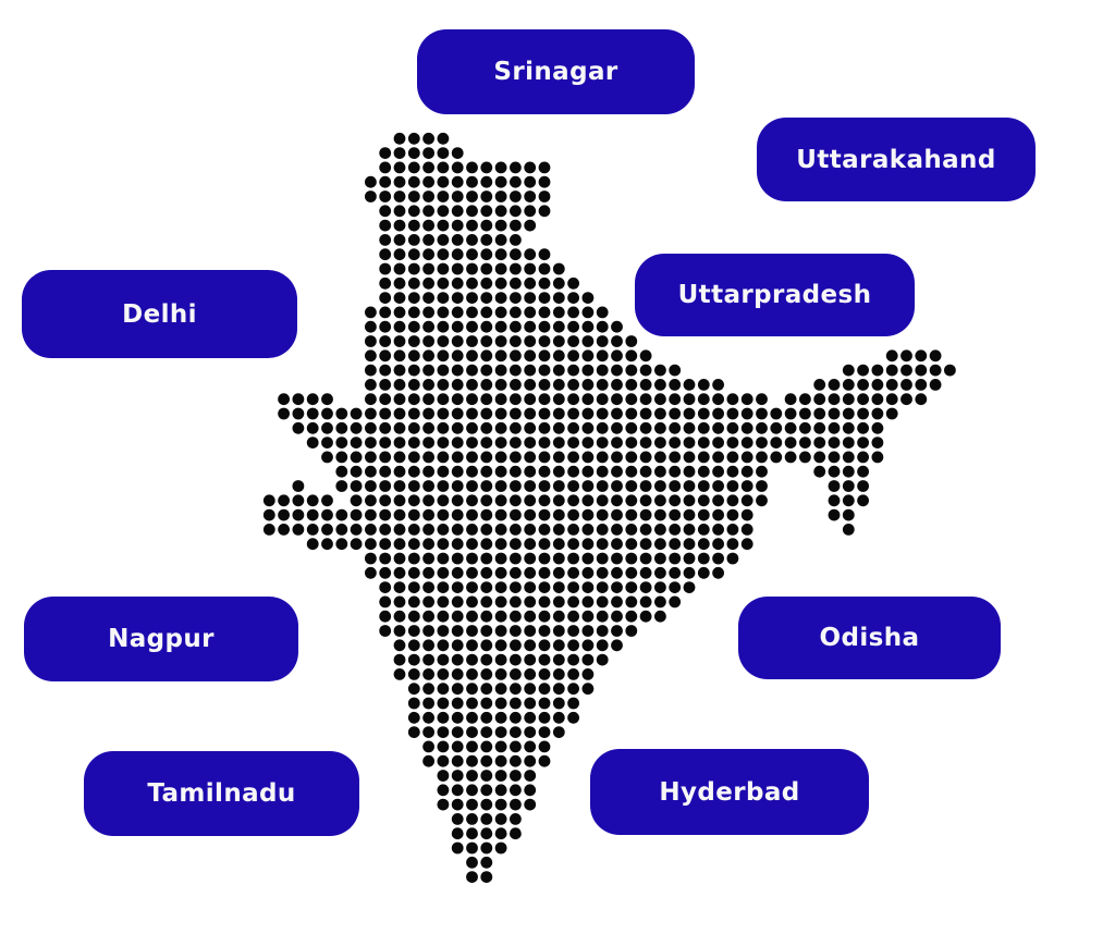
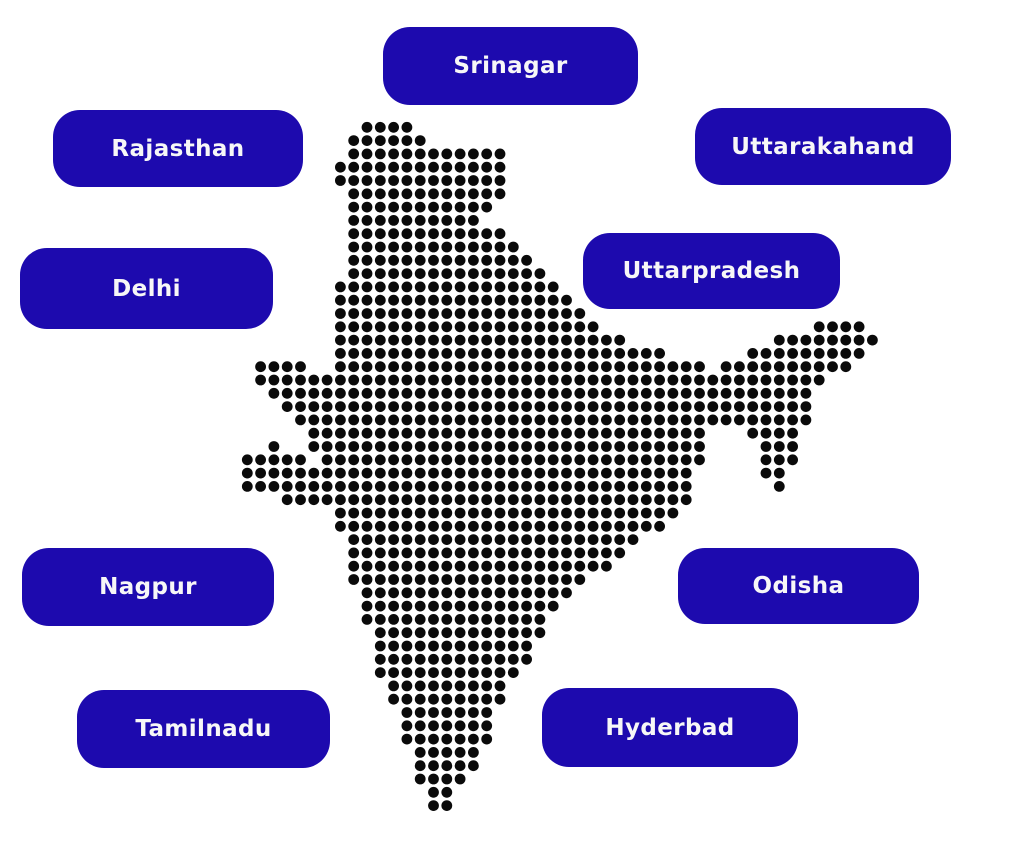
  Srinagar
+ Rajasthan
  Uttarakahand
  Delhi
  Uttarpradesh
  Nagpur
  Odisha
  Tamilnadu
  Hyderbad
